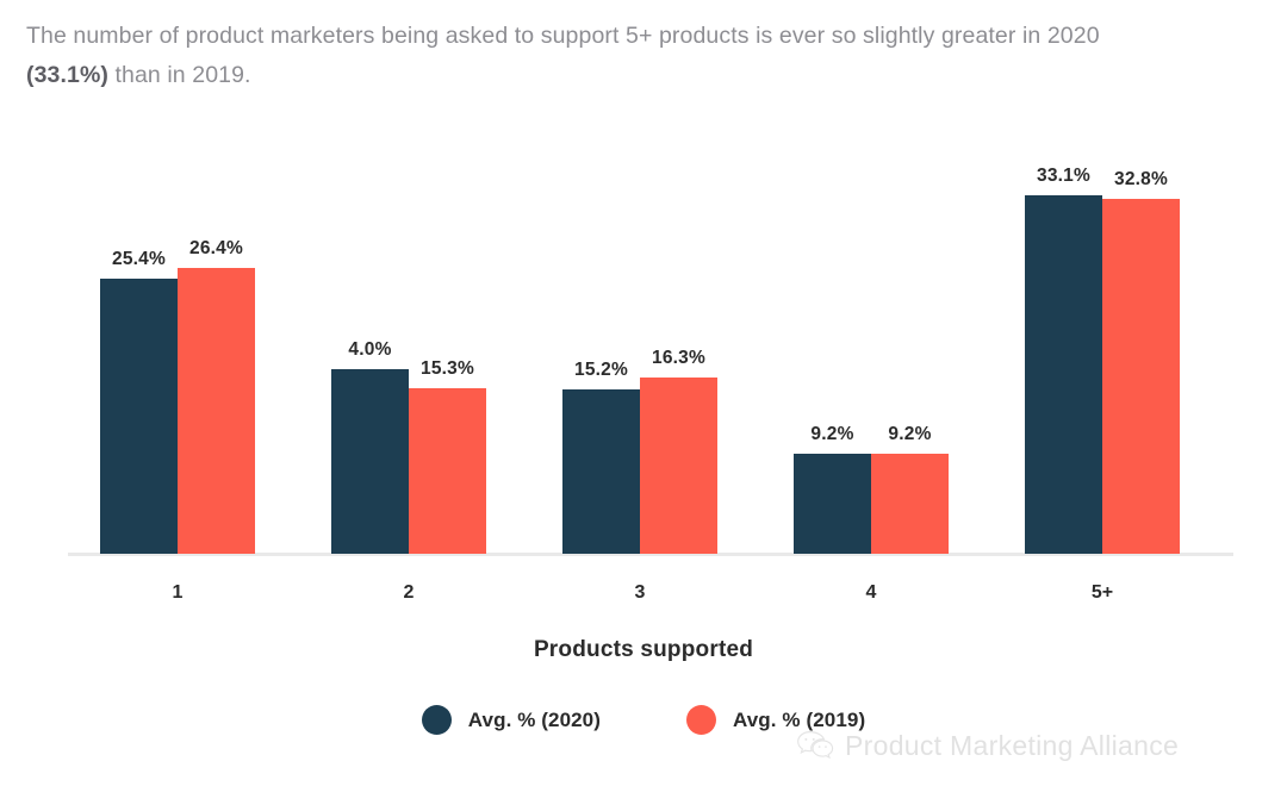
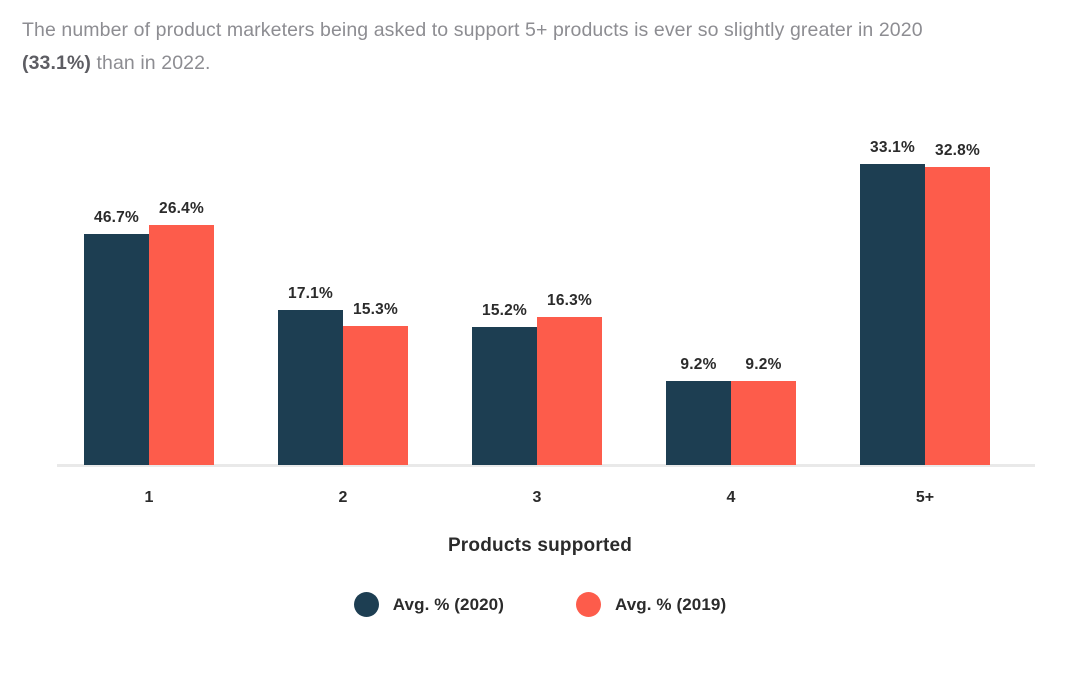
- The number of product marketers being asked to support 5+ products is ever so slightly greater in 2020 (33.1%) than in 2019.
+ The number of product marketers being asked to support 5+ products is ever so slightly greater in 2020 (33.1%) than in 2022.
- 25.4%
+ 46.7%
  26.4%
- 4.0%
+ 17.1%
  15.3%
  15.2%
  16.3%
  9.2%
  9.2%
  33.1%
  32.8%
  1
  2
  3
  4
  5+
  Products supported
  Avg. % (2020)
  Avg. % (2019)
- Product Marketing Alliance
